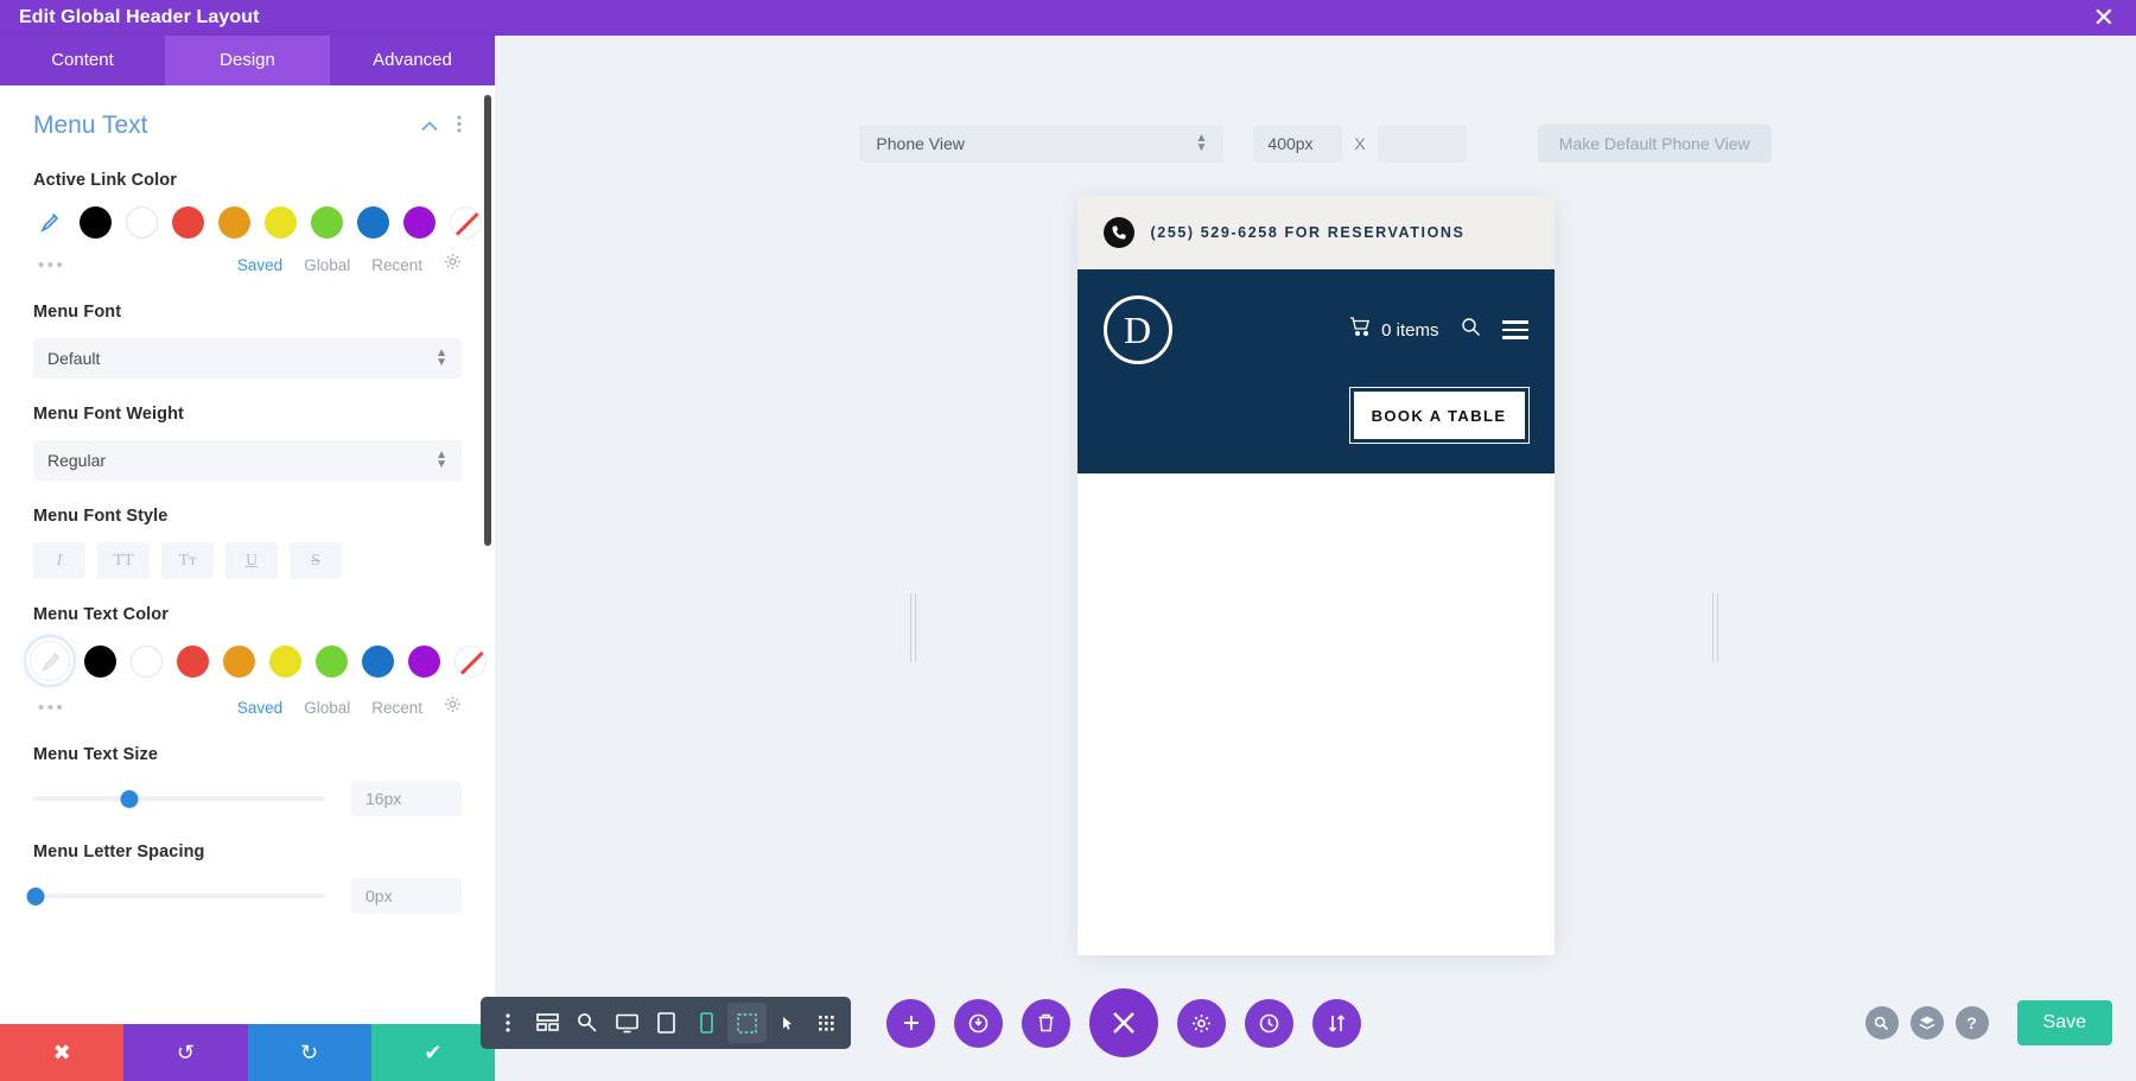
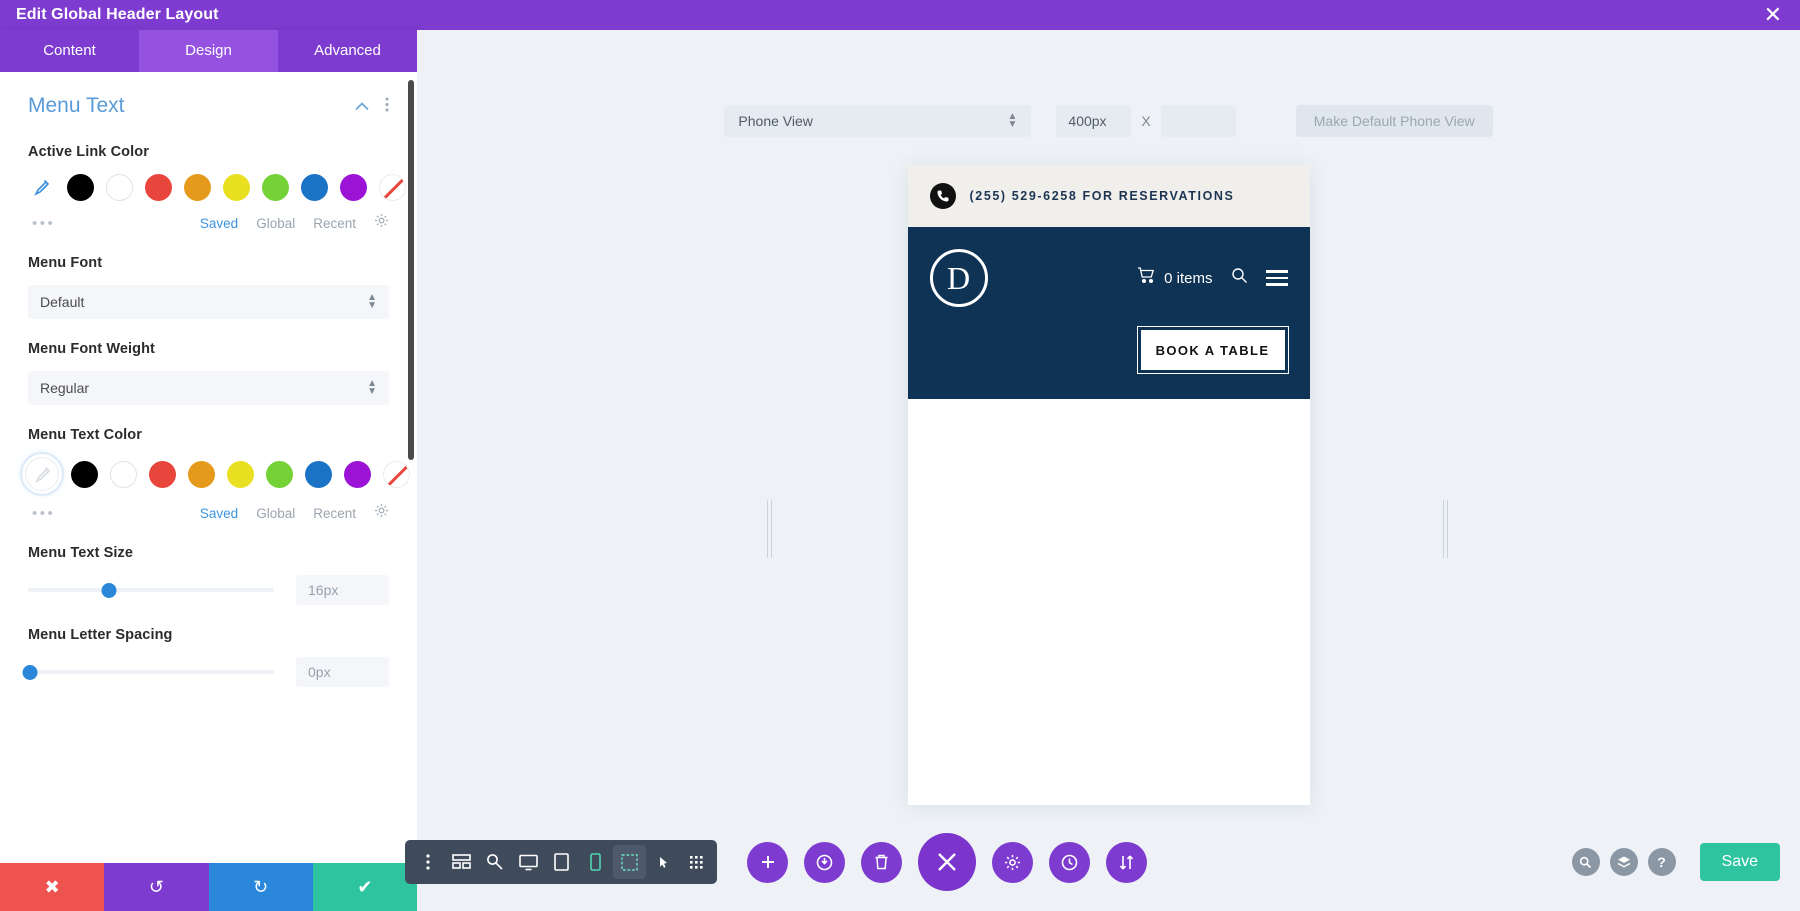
  Edit Global Header Layout
  ✕
  Content
  Design
  Advanced
  Menu Text
  Active Link Color
  •••
  Saved
  Global
  Recent
  Menu Font
  Default
  ▲
  ▼
  Menu Font Weight
  Regular
  ▲
  ▼
- Menu Font Style
- I
- TT
- Tт
- U
- S
  Menu Text Color
  •••
  Saved
  Global
  Recent
  Menu Text Size
  16px
  Menu Letter Spacing
  0px
  ✖
  ↺
  ↻
  ✔
  Phone View
  ▲
  ▼
  400px
  X
  Make Default Phone View
  (255) 529-6258 FOR RESERVATIONS
  D
  0 items
  BOOK A TABLE
  ?
  Save
